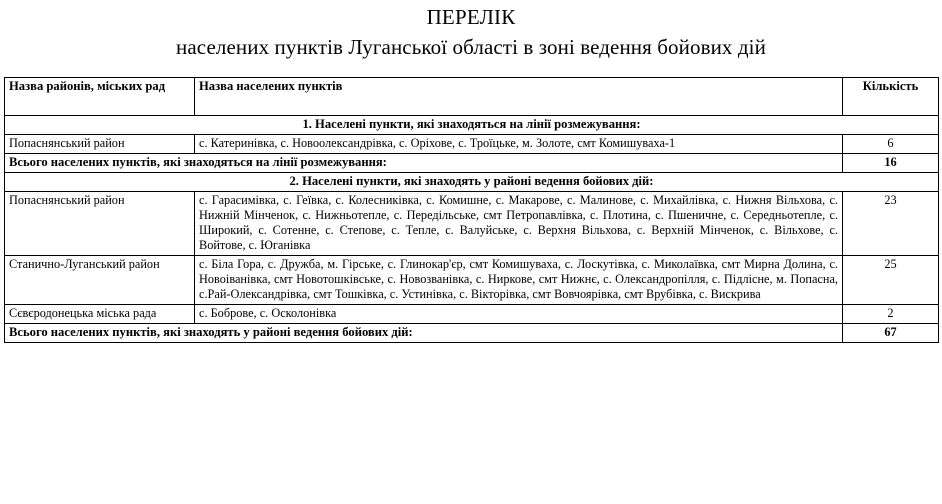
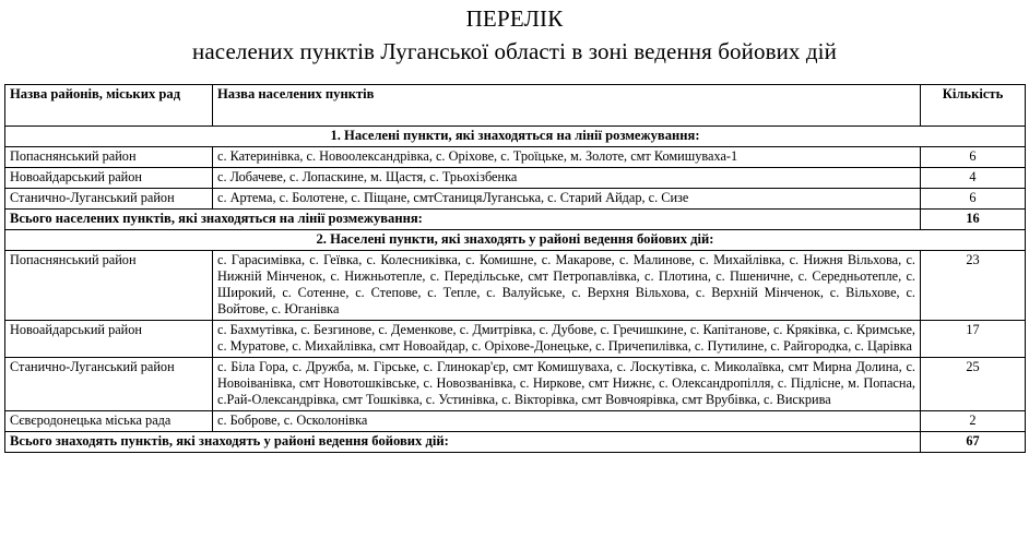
  ПЕРЕЛІК
  населених пунктів Луганської області в зоні ведення бойових дій
  Назва районів, міських рад	Назва населених пунктів	Кількість
  1. Населені пункти, які знаходяться на лінії розмежування:
  Попаснянський район	с. Катеринівка, с. Новоолександрівка, с. Оріхове, с. Троїцьке, м. Золоте, смт Комишуваха-1	6
+ Новоайдарський район	с. Лобачеве, с. Лопаскине, м. Щастя, с. Трьохізбенка	4
+ Станично-Луганський район	с. Артема, с. Болотене, с. Піщане, смтСтаницяЛуганська, с. Старий Айдар, с. Сизе	6
  Всього населених пунктів, які знаходяться на лінії розмежування:	16
  2. Населені пункти, які знаходять у районі ведення бойових дій:
  Попаснянський район	с. Гарасимівка, с. Геївка, с. Колесниківка, с. Комишне, с. Макарове, с. Малинове, с. Михайлівка, с. Нижня Вільхова, с. Нижній Мінченок, с. Нижньотепле, с. Передільське, смт Петропавлівка, с. Плотина, с. Пшеничне, с. Середньотепле, с. Широкий, с. Сотенне, с. Степове, с. Тепле, с. Валуйське, с. Верхня Вільхова, с. Верхній Мінченок, с. Вільхове, с. Войтове, с. Юганівка	23
+ Новоайдарський район	с. Бахмутівка, с. Безгинове, с. Деменкове, с. Дмитрівка, с. Дубове, с. Гречишкине, с. Капітанове, с. Кряківка, с. Кримське, с. Муратове, с. Михайлівка, смт Новоайдар, с. Оріхове-Донецьке, с. Причепилівка, с. Путилине, с. Райгородка, с. Царівка	17
  Станично-Луганський район	с. Біла Гора, с. Дружба, м. Гірське, с. Глинокар'єр, смт Комишуваха, с. Лоскутівка, с. Миколаївка, смт Мирна Долина, с. Новоіванівка, смт Новотошківське, с. Новозванівка, с. Ниркове, смт Нижнє, с. Олександропілля, с. Підлісне, м. Попасна, с.Рай-Олександрівка, смт Тошківка, с. Устинівка, с. Вікторівка, смт Вовчоярівка, смт Врубівка, с. Вискрива	25
  Сєвєродонецька міська рада	с. Боброве, с. Осколонівка	2
- Всього населених пунктів, які знаходять у районі ведення бойових дій:	67
+ Всього знаходять пунктів, які знаходять у районі ведення бойових дій:	67
